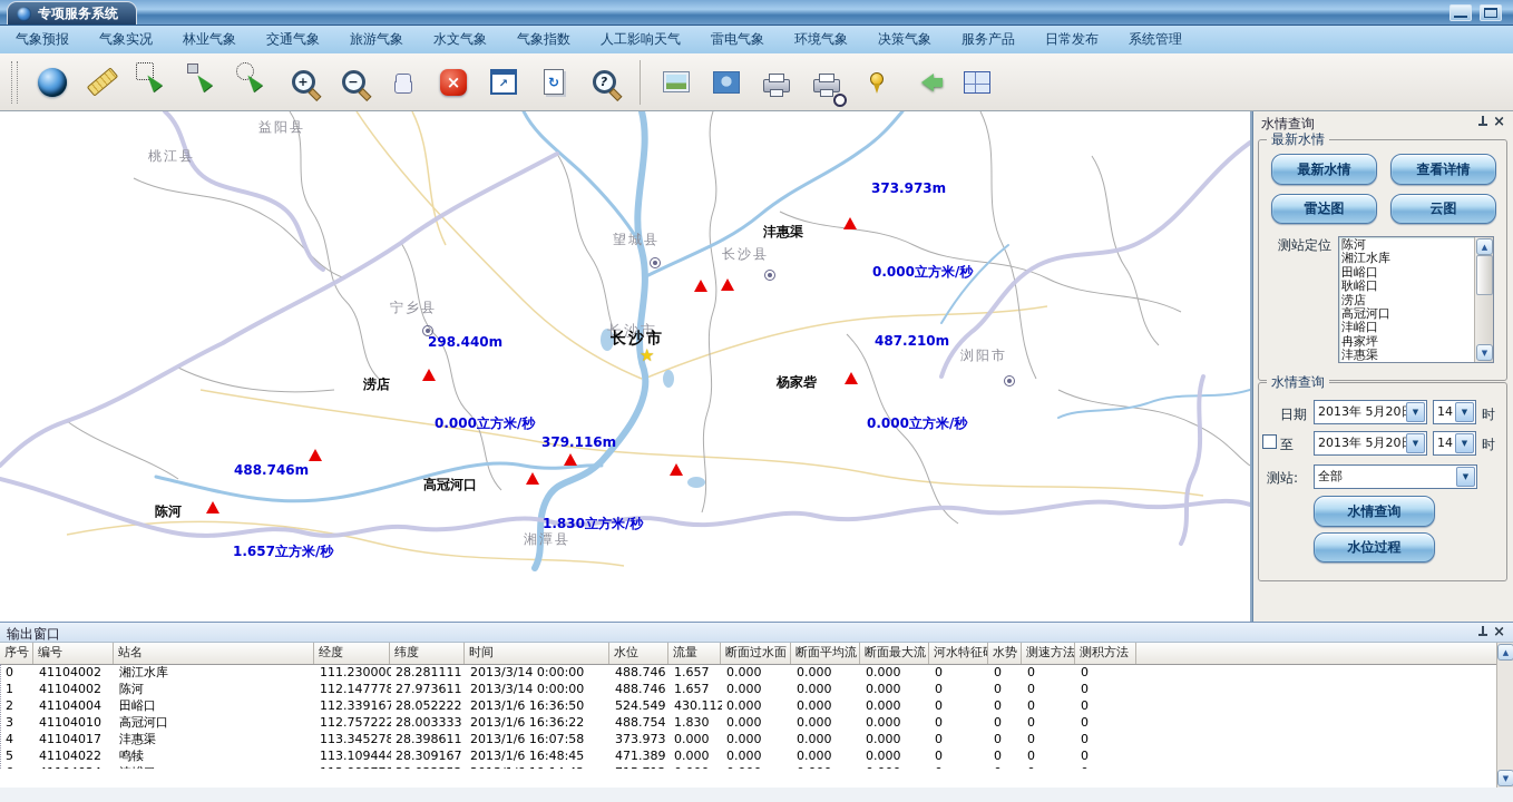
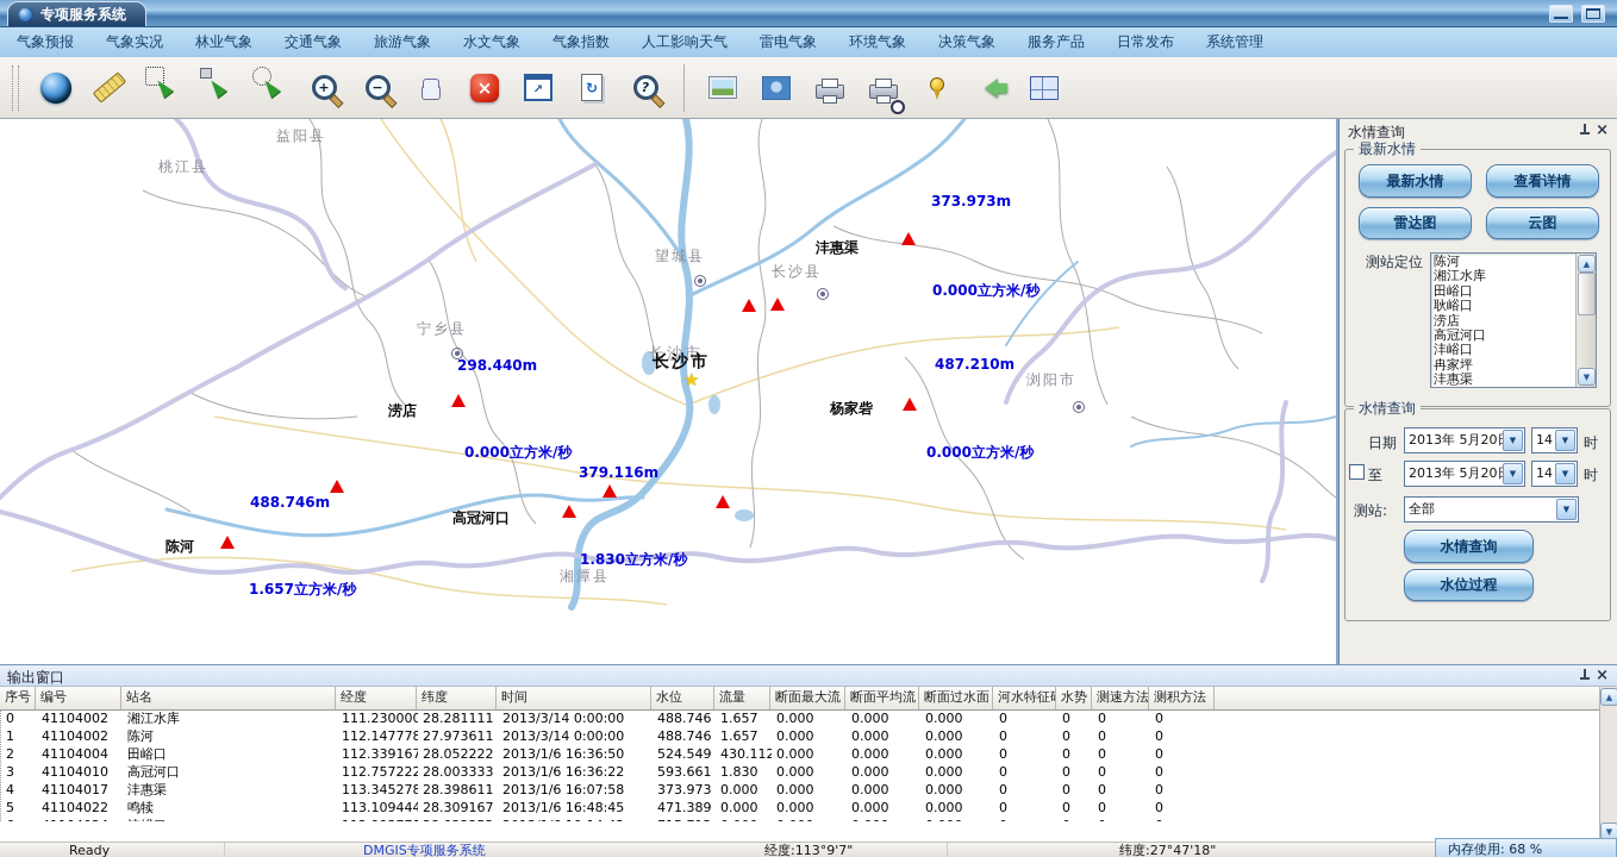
  专项服务系统
  气象预报
  气象实况
  林业气象
  交通气象
  旅游气象
  水文气象
  气象指数
  人工影响天气
  雷电气象
  环境气象
  决策气象
  服务产品
  日常发布
  系统管理
  +
  −
  ×
  ↗
  ↻
  ?
  益阳县
  桃江县
  望城县
  长沙县
  宁乡县
  浏阳市
  湘潭县
  长沙市
  长沙市
  ★
  涝店
  沣惠渠
  杨家砦
  陈河
  高冠河口
  373.973m
  0.000立方米/秒
  298.440m
  487.210m
  0.000立方米/秒
  379.116m
  0.000立方米/秒
  488.746m
  1.830立方米/秒
  1.657立方米/秒
  水情查询
  ×
  最新水情
  最新水情
  查看详情
  雷达图
  云图
  测站定位
  陈河
  湘江水库
  田峪口
  耿峪口
  涝店
  高冠河口
  沣峪口
  冉家坪
  沣惠渠
  ▲
  ▼
  水情查询
  日期
  2013年 5月20
  ▼
  14
  ▼
  时
  至
  2013年 5月20
  ▼
  14
  ▼
  时
  测站:
  全部
  ▼
  水情查询
  水位过程
  输出窗口
  ×
  序号
  编号
  站名
  经度
  纬度
  时间
  水位
  流量
- 断面过水面
+ 断面最大流
  断面平均流
- 断面最大流
+ 断面过水面
  河水特征
  水势
  测速方法
  测积方法
  0
  41104002
  湘江水库
  111.230000
  28.281111
  2013/3/14 0:00:00
  488.746
  1.657
  0.000
  0.000
  0.000
  0
  0
  0
  0
  1
  41104002
  陈河
  112.147778
  27.973611
  2013/3/14 0:00:00
  488.746
  1.657
  0.000
  0.000
  0.000
  0
  0
  0
  0
  2
  41104004
  田峪口
  112.339167
  28.052222
  2013/1/6 16:36:50
  524.549
  430.112
  0.000
  0.000
  0.000
  0
  0
  0
  0
  3
  41104010
  高冠河口
  112.757222
  28.003333
  2013/1/6 16:36:22
- 488.754
+ 593.661
  1.830
  0.000
  0.000
  0.000
  0
  0
  0
  0
  4
  41104017
  沣惠渠
  113.345278
  28.398611
  2013/1/6 16:07:58
  373.973
  0.000
  0.000
  0.000
  0.000
  0
  0
  0
  0
  5
  41104022
  鸣犊
  113.109444
  28.309167
  2013/1/6 16:48:45
  471.389
  0.000
  0.000
  0.000
  0.000
  0
  0
  0
  0
  ▲
  ▼
+ Ready
+ DMGIS专项服务系统
+ 经度:113°9'7"
+ 纬度:27°47'18"
+ 内存使用: 68 %
